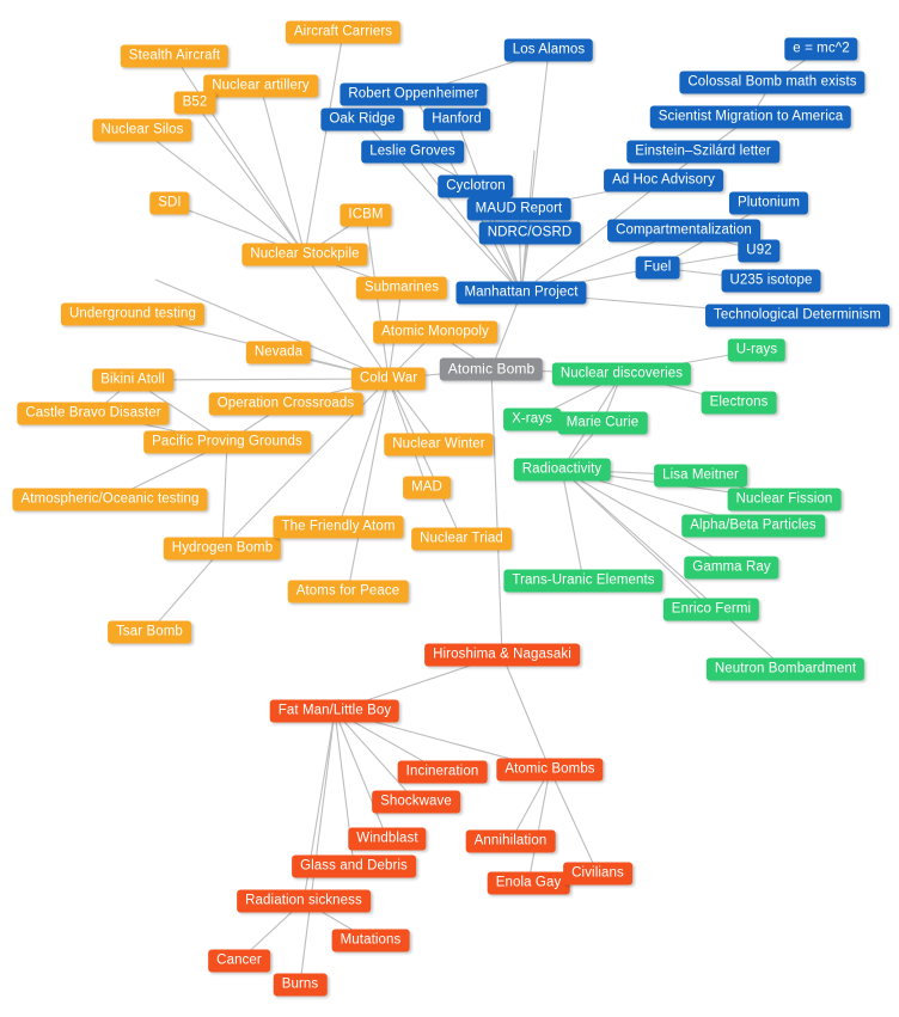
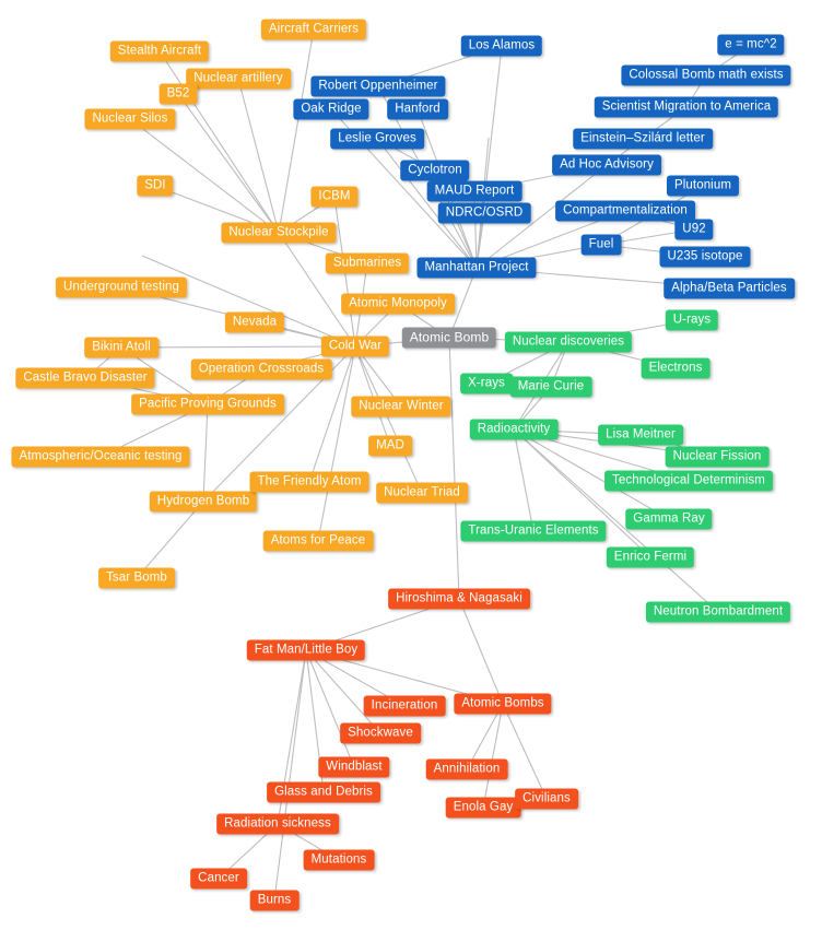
  Atomic Bomb
  Cold War
  Nuclear Stockpile
  Aircraft Carriers
  Stealth Aircraft
  Nuclear artillery
  B52
  Nuclear Silos
  SDI
  ICBM
  Submarines
  Underground testing
  Nevada
  Bikini Atoll
  Castle Bravo Disaster
  Operation Crossroads
  Pacific Proving Grounds
  Atmospheric/Oceanic testing
  Hydrogen Bomb
  Tsar Bomb
  Atomic Monopoly
  Nuclear Winter
  MAD
  Nuclear Triad
  The Friendly Atom
  Atoms for Peace
  Manhattan Project
  Los Alamos
  Robert Oppenheimer
  Oak Ridge
  Hanford
  Leslie Groves
  Cyclotron
  MAUD Report
  NDRC/OSRD
  e = mc^2
  Colossal Bomb math exists
  Scientist Migration to America
  Einstein–Szilárd letter
  Ad Hoc Advisory
  Compartmentalization
  Plutonium
  U92
  Fuel
  U235 isotope
- Technological Determinism
+ Alpha/Beta Particles
  Nuclear discoveries
  U-rays
  Electrons
  X-rays
  Marie Curie
  Radioactivity
  Lisa Meitner
  Nuclear Fission
- Alpha/Beta Particles
+ Technological Determinism
  Gamma Ray
  Trans-Uranic Elements
  Enrico Fermi
  Neutron Bombardment
  Hiroshima & Nagasaki
  Fat Man/Little Boy
  Atomic Bombs
  Incineration
  Shockwave
  Windblast
  Glass and Debris
  Radiation sickness
  Mutations
  Cancer
  Burns
  Annihilation
  Enola Gay
  Civilians
